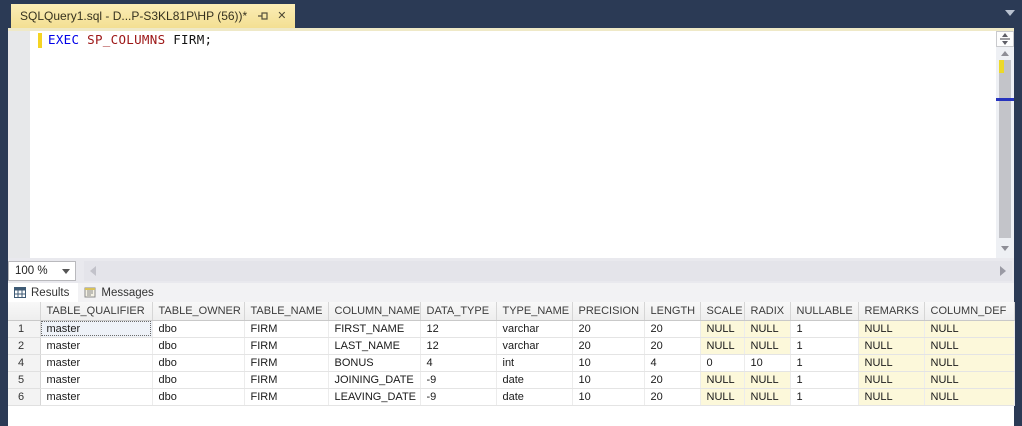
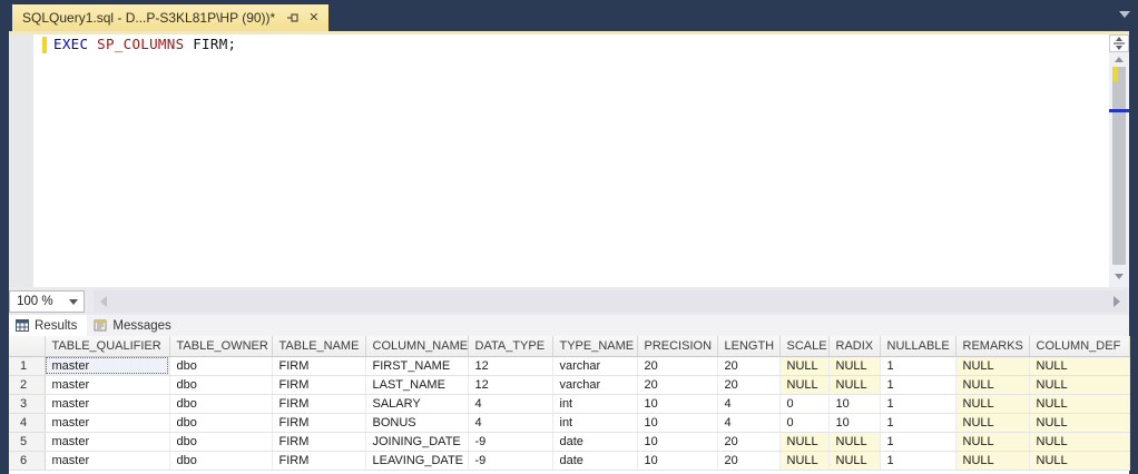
- SQLQuery1.sql - D...P-S3KL81P\HP (56))*
+ SQLQuery1.sql - D...P-S3KL81P\HP (90))*
  ✕
  EXEC SP_COLUMNS FIRM;
  100 %
  Results
  Messages
  	TABLE_QUALIFIER	TABLE_OWNER	TABLE_NAME	COLUMN_NAME	DATA_TYPE	TYPE_NAME	PRECISION	LENGTH	SCALE	RADIX	NULLABLE	REMARKS	COLUMN_DEF
  1	master	dbo	FIRM	FIRST_NAME	12	varchar	20	20	NULL	NULL	1	NULL	NULL
  2	master	dbo	FIRM	LAST_NAME	12	varchar	20	20	NULL	NULL	1	NULL	NULL
+ 3	master	dbo	FIRM	SALARY	4	int	10	4	0	10	1	NULL	NULL
  4	master	dbo	FIRM	BONUS	4	int	10	4	0	10	1	NULL	NULL
  5	master	dbo	FIRM	JOINING_DATE	-9	date	10	20	NULL	NULL	1	NULL	NULL
  6	master	dbo	FIRM	LEAVING_DATE	-9	date	10	20	NULL	NULL	1	NULL	NULL
